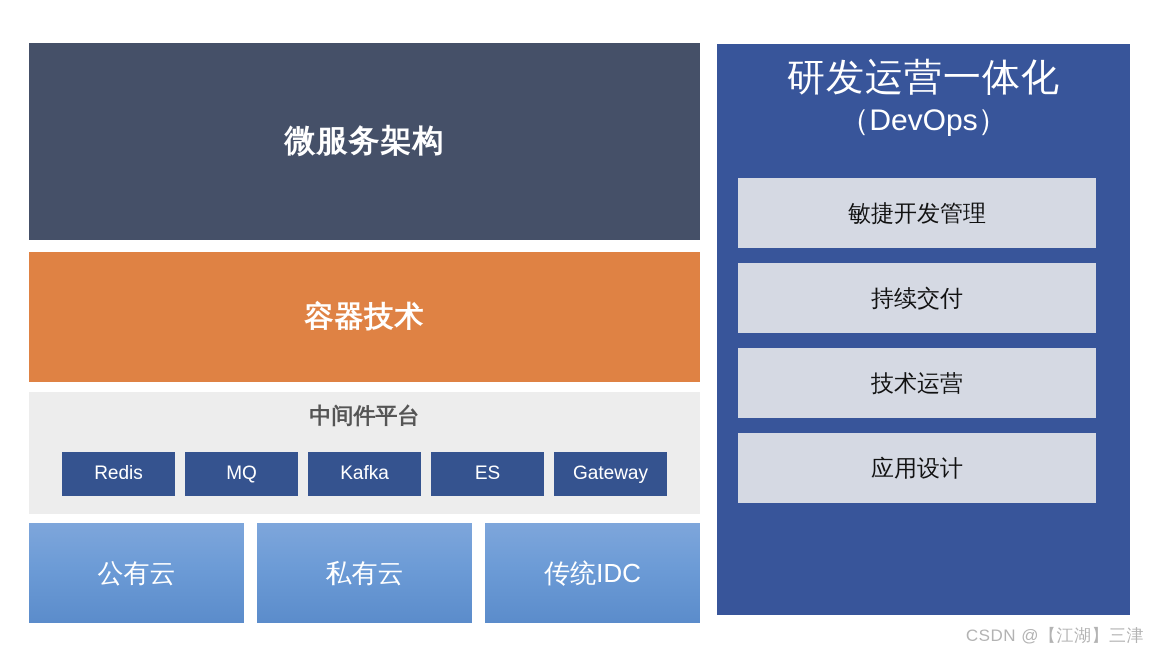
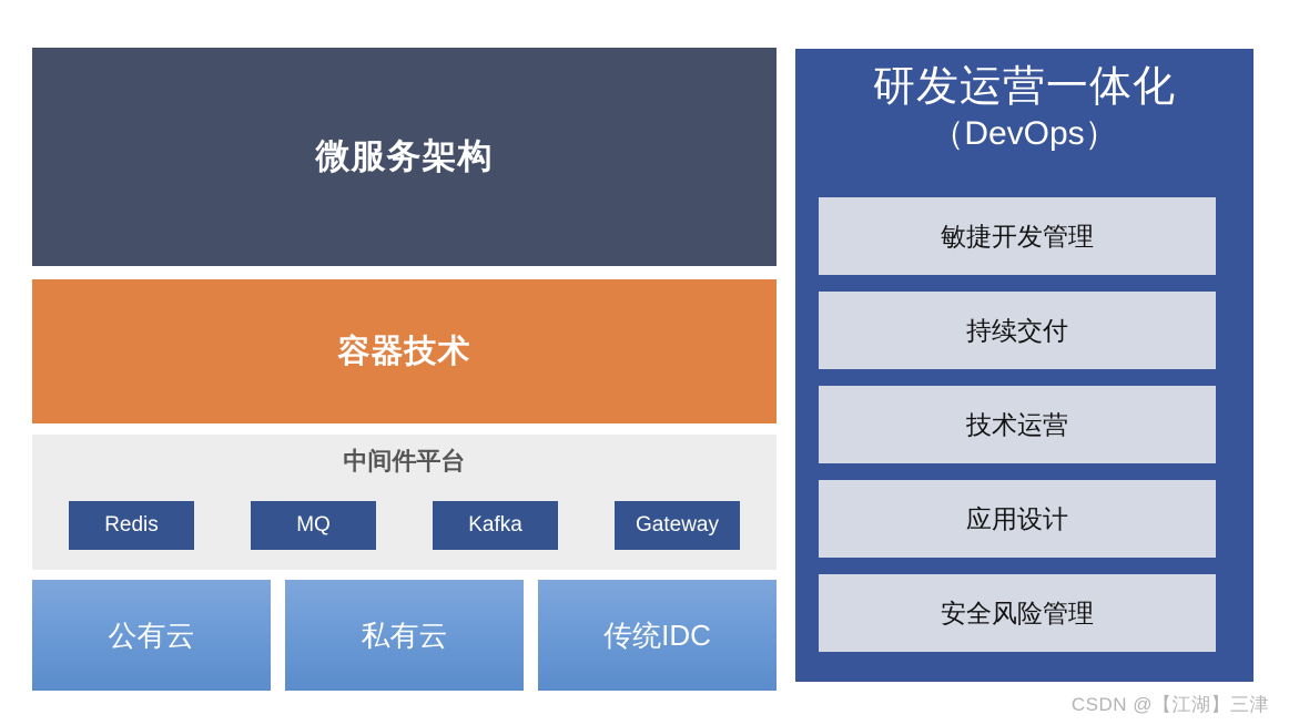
  微服务架构
  容器技术
  中间件平台
  Redis
  MQ
  Kafka
- ES
  Gateway
  公有云
  私有云
  传统IDC
  研发运营一体化
  （DevOps）
  敏捷开发管理
  持续交付
  技术运营
  应用设计
+ 安全风险管理
  CSDN @【江湖】三津
